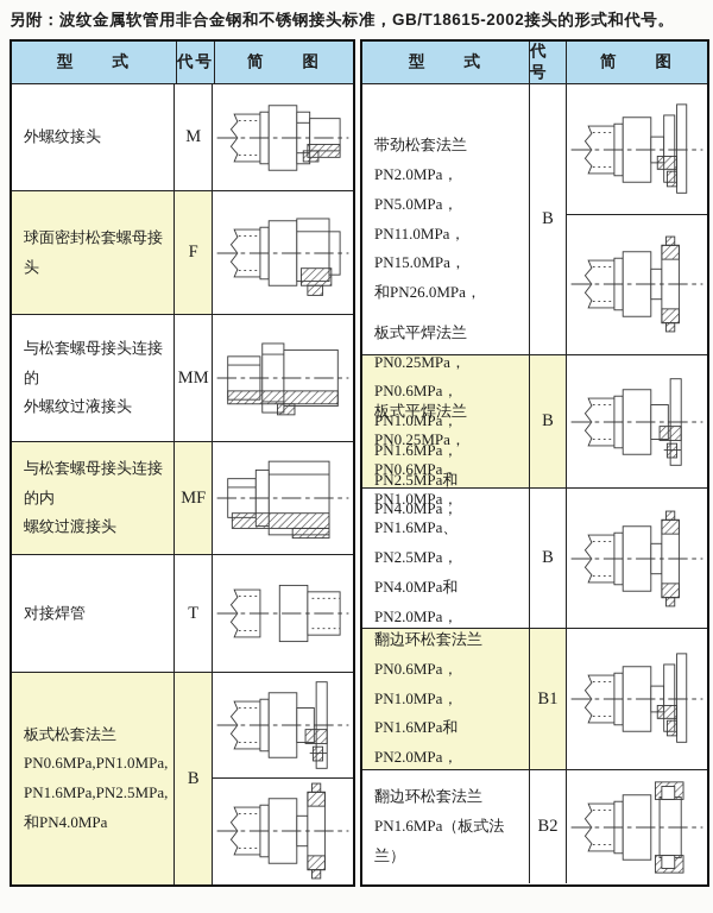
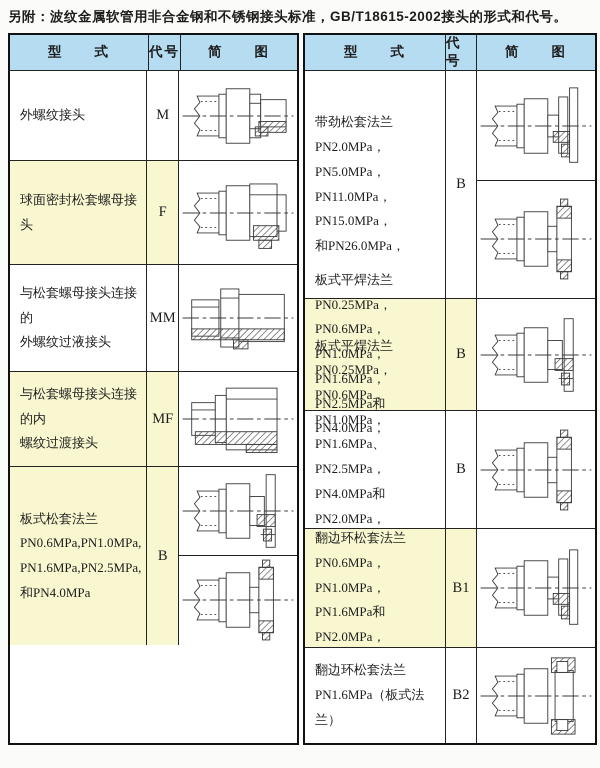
  另附：波纹金属软管用非合金钢和不锈钢接头标准，GB/T18615-2002接头的形式和代号。
  型 式
  代号
  简 图
  外螺纹接头
  M
  球面密封松套螺母接头
  F
  与松套螺母接头连接的
  外螺纹过液接头
  MM
  与松套螺母接头连接的内
  螺纹过渡接头
  MF
- 对接焊管
- T
  板式松套法兰
  PN0.6MPa,PN1.0MPa,
  PN1.6MPa,PN2.5MPa,
  和PN4.0MPa
  B
  型 式
  代号
  简 图
  带劲松套法兰
  PN2.0MPa，PN5.0MPa，
  PN11.0MPa，PN15.0MPa，
  和PN26.0MPa，
  B
  板式平焊法兰
  PN0.25MPa，PN0.6MPa，
  PN1.0MPa，PN1.6MPa，
  PN2.5MPa和PN4.0MPa，
  B
  板式平焊法兰
  PN0.25MPa，PN0.6MPa，
  PN1.0MPa，PN1.6MPa、
  PN2.5MPa，PN4.0MPa和
  B
  翻边环松套法兰
  PN0.6MPa，PN1.0MPa，
  PN1.6MPa和PN2.0MPa，
  B1
  翻边环松套法兰
  PN1.6MPa（板式法兰）
  B2
